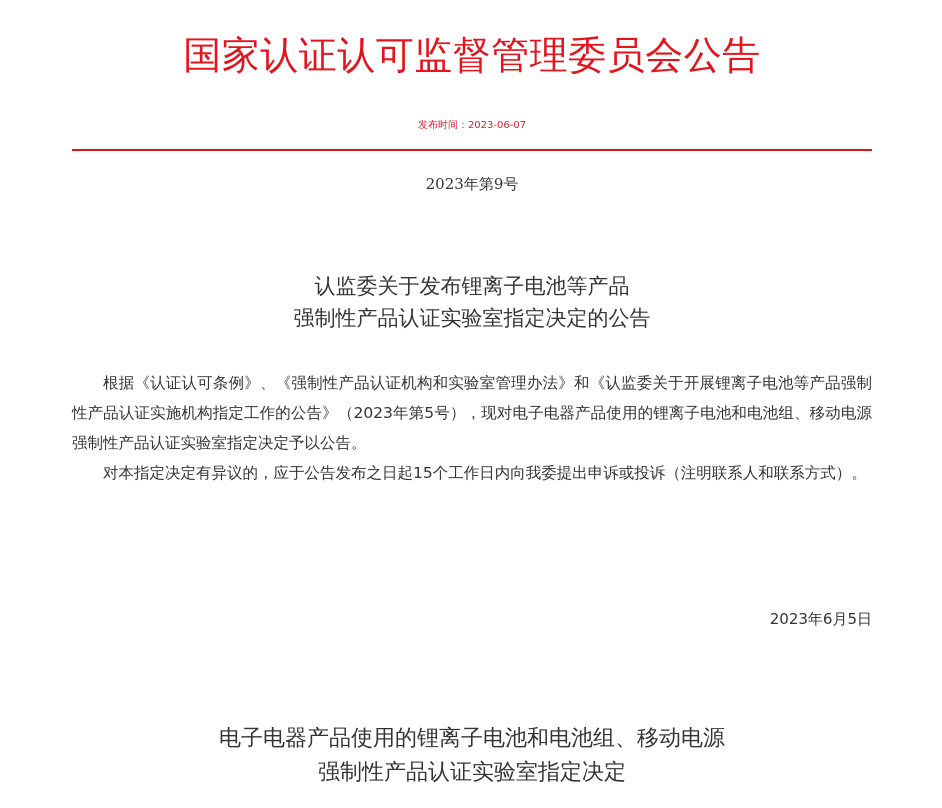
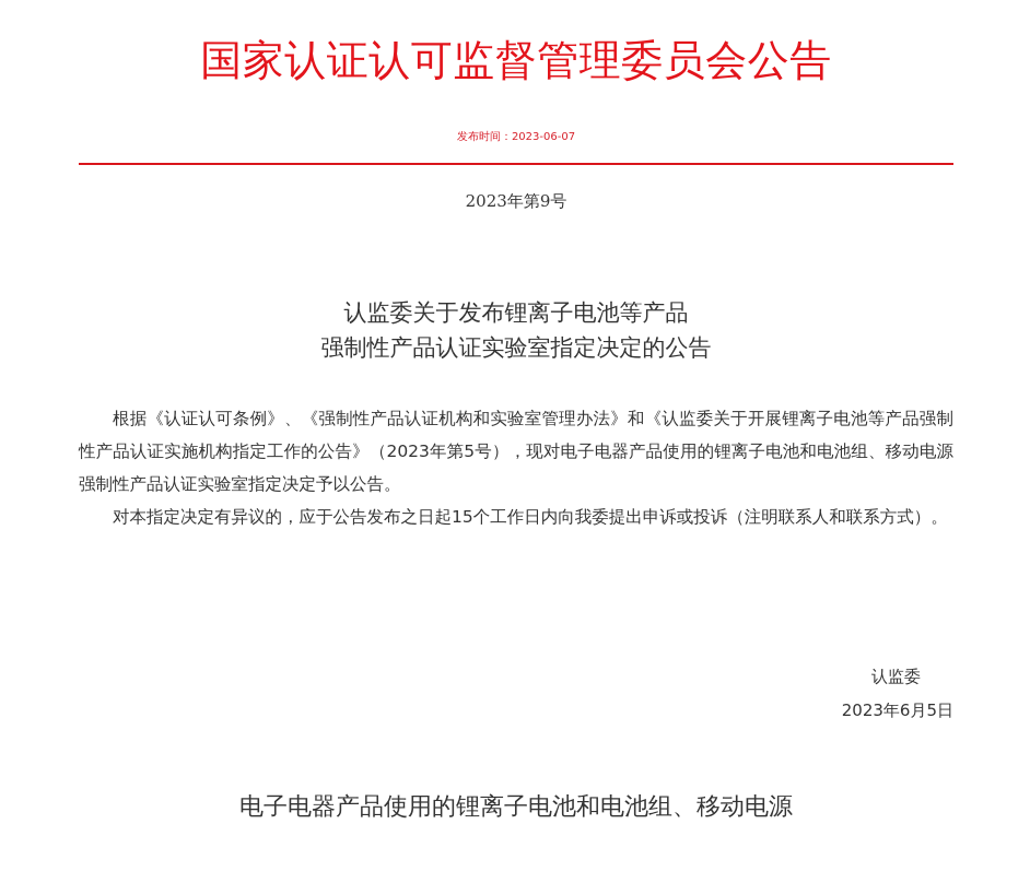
  国家认证认可监督管理委员会公告
  发布时间：2023-06-07
  2023年第9号
  认监委关于发布锂离子电池等产品
  强制性产品认证实验室指定决定的公告
  根据《认证认可条例》、《强制性产品认证机构和实验室管理办法》和《认监委关于开展锂离子电池等产品强制性产品认证实施机构指定工作的公告》（2023年第5号），现对电子电器产品使用的锂离子电池和电池组、移动电源强制性产品认证实验室指定决定予以公告。
  对本指定决定有异议的，应于公告发布之日起15个工作日内向我委提出申诉或投诉（注明联系人和联系方式）。
+ 认监委
  2023年6月5日
  电子电器产品使用的锂离子电池和电池组、移动电源
- 强制性产品认证实验室指定决定
